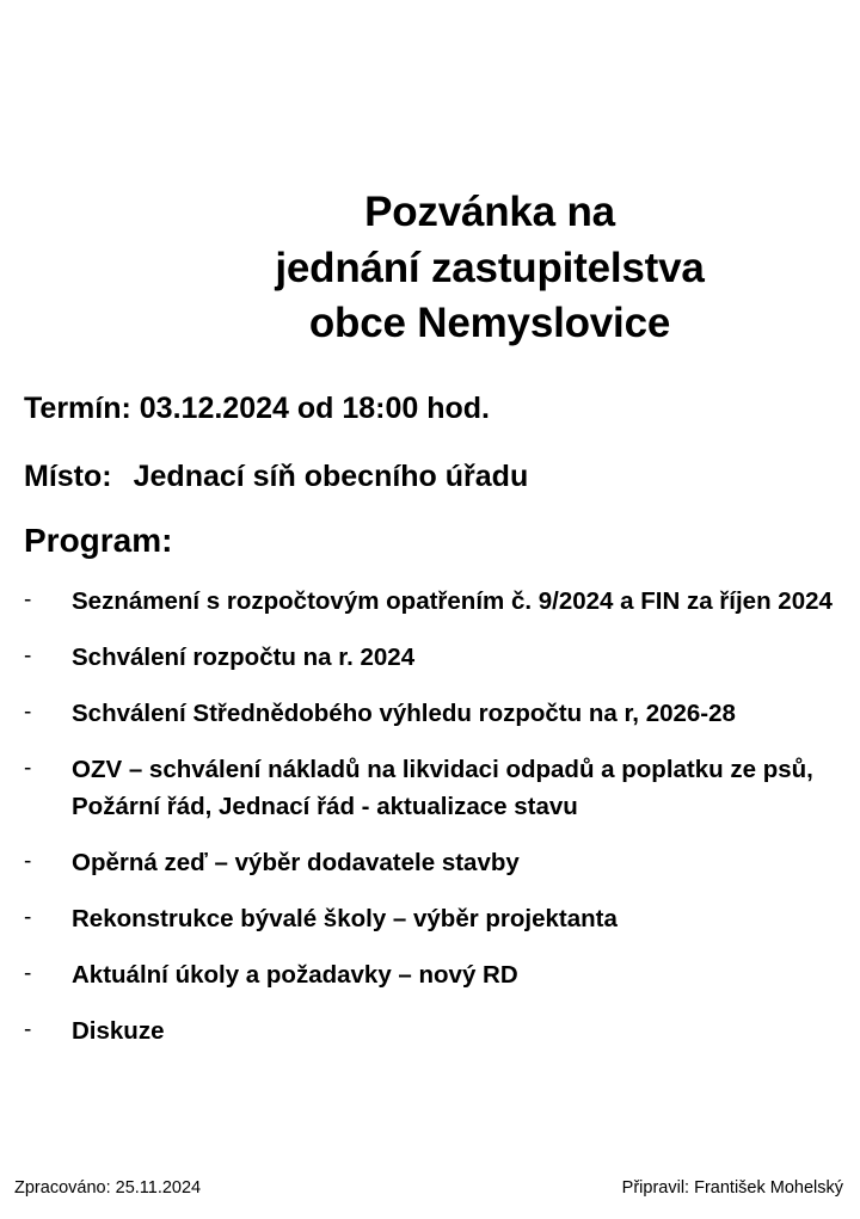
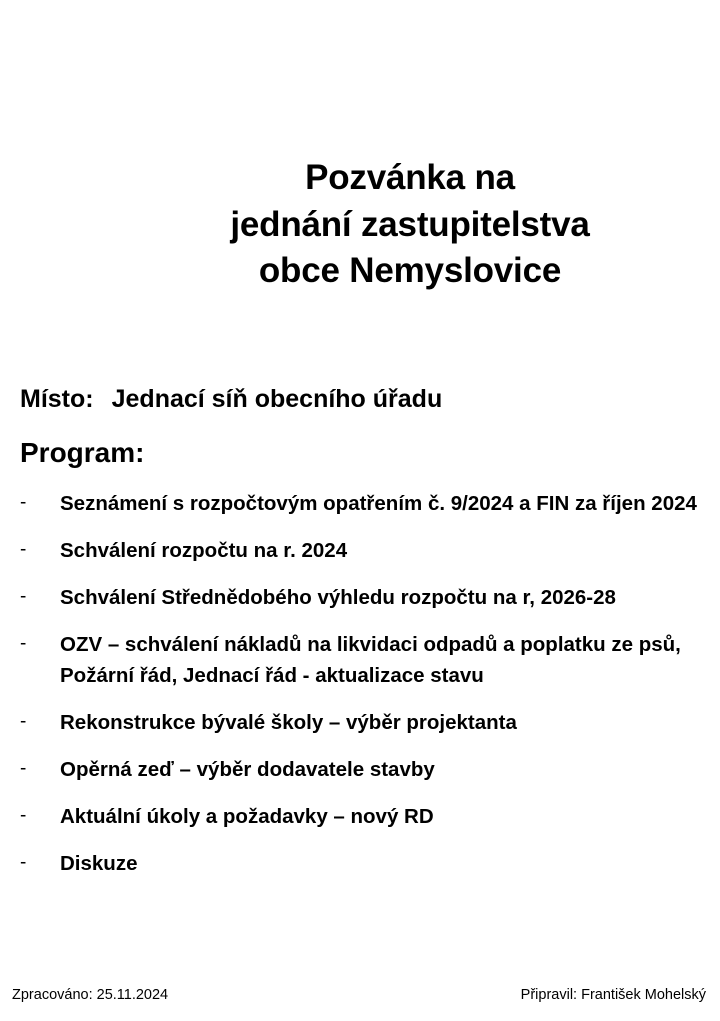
  Pozvánka na
  jednání zastupitelstva
  obce Nemyslovice
- Termín: 03.12.2024 od 18:00 hod.
  Místo: Jednací síň obecního úřadu
  Program:
  -
  Seznámení s rozpočtovým opatřením č. 9/2024 a FIN za říjen 2024
  -
  Schválení rozpočtu na r. 2024
  -
  Schválení Střednědobého výhledu rozpočtu na r, 2026-28
  -
  OZV – schválení nákladů na likvidaci odpadů a poplatku ze psů, Požární řád, Jednací řád - aktualizace stavu
  -
- Opěrná zeď – výběr dodavatele stavby
+ Rekonstrukce bývalé školy – výběr projektanta
  -
- Rekonstrukce bývalé školy – výběr projektanta
+ Opěrná zeď – výběr dodavatele stavby
  -
  Aktuální úkoly a požadavky – nový RD
  -
  Diskuze
  Zpracováno: 25.11.2024
  Připravil: František Mohelský
